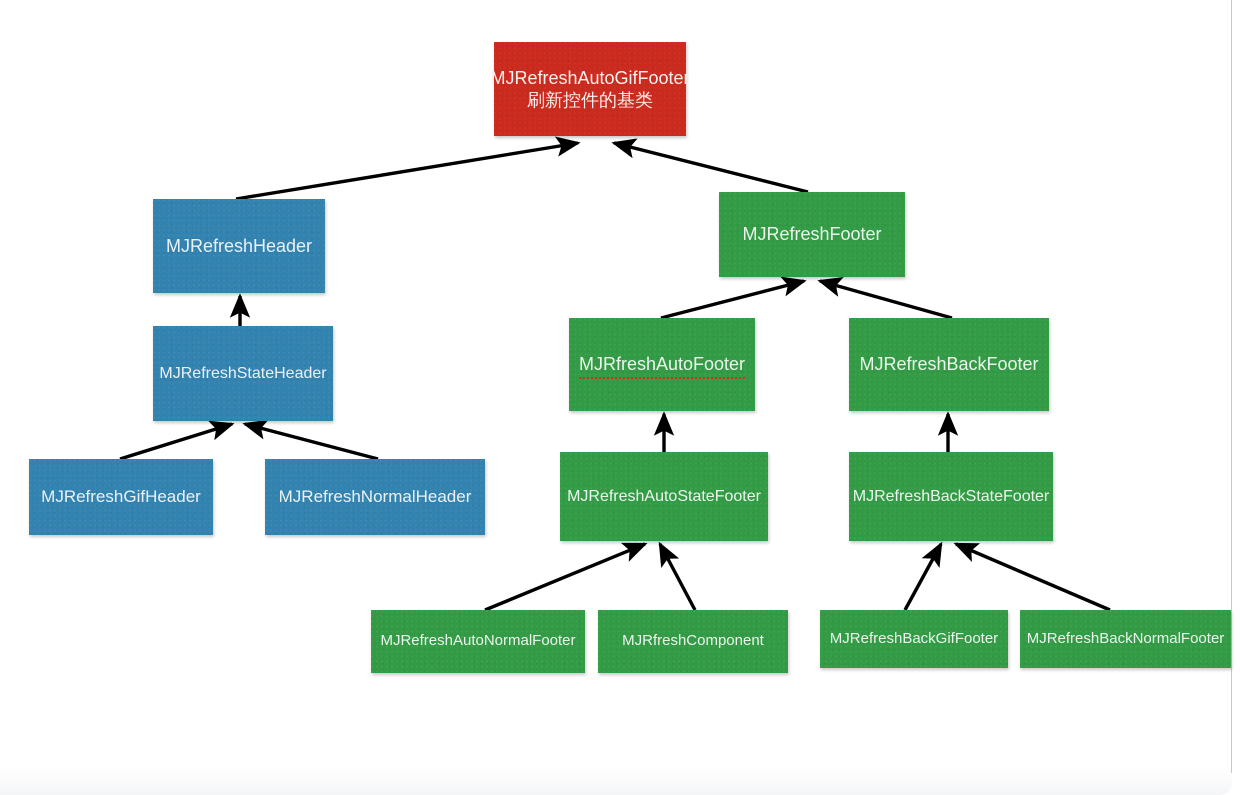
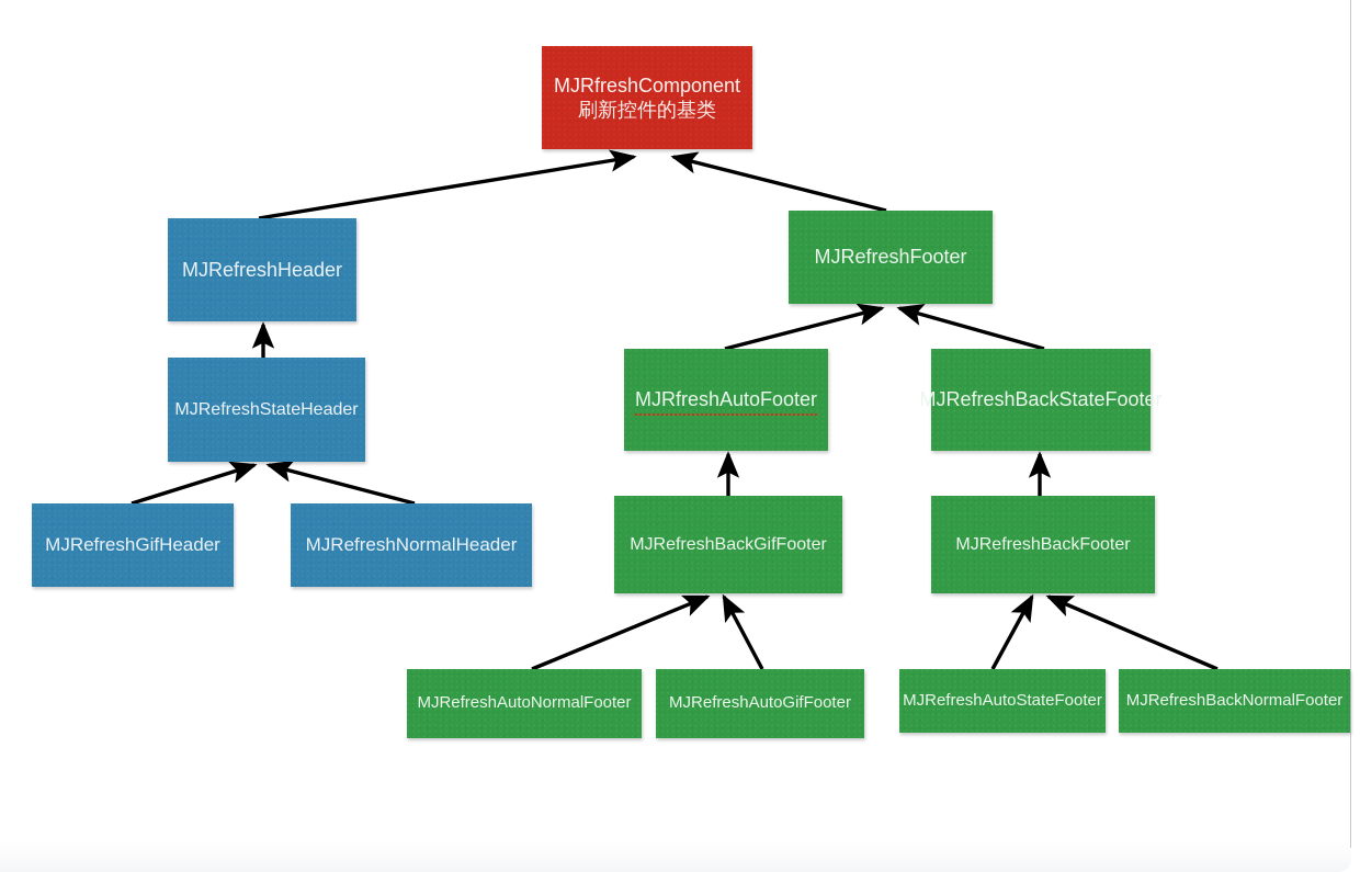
- MJRefreshAutoGifFooter
+ MJRfreshComponent
  刷新控件的基类
  MJRefreshHeader
  MJRefreshStateHeader
  MJRefreshGifHeader
  MJRefreshNormalHeader
  MJRefreshFooter
  MJRfreshAutoFooter
- MJRefreshBackFooter
+ MJRefreshBackStateFooter
- MJRefreshAutoStateFooter
+ MJRefreshBackGifFooter
- MJRefreshBackStateFooter
+ MJRefreshBackFooter
  MJRefreshAutoNormalFooter
- MJRfreshComponent
+ MJRefreshAutoGifFooter
- MJRefreshBackGifFooter
+ MJRefreshAutoStateFooter
  MJRefreshBackNormalFooter
